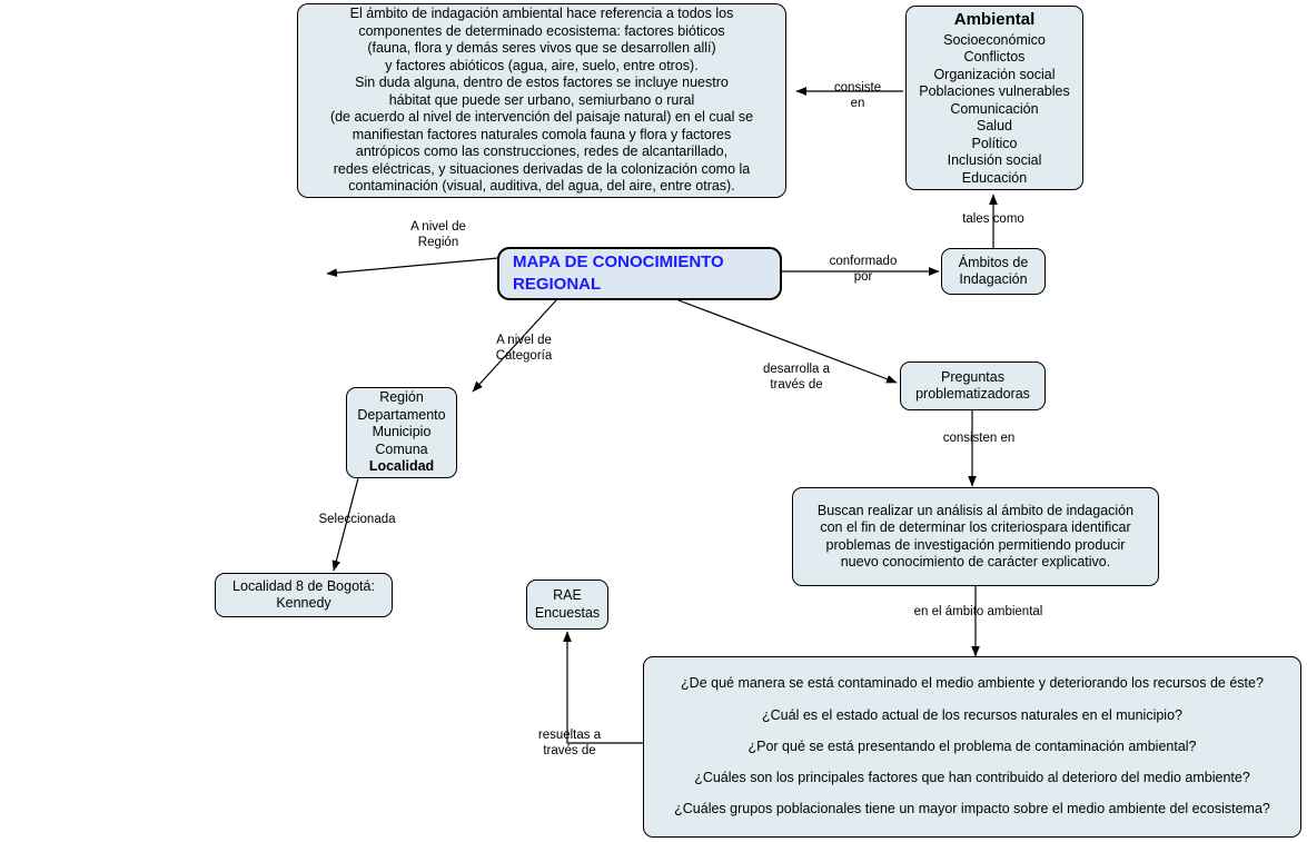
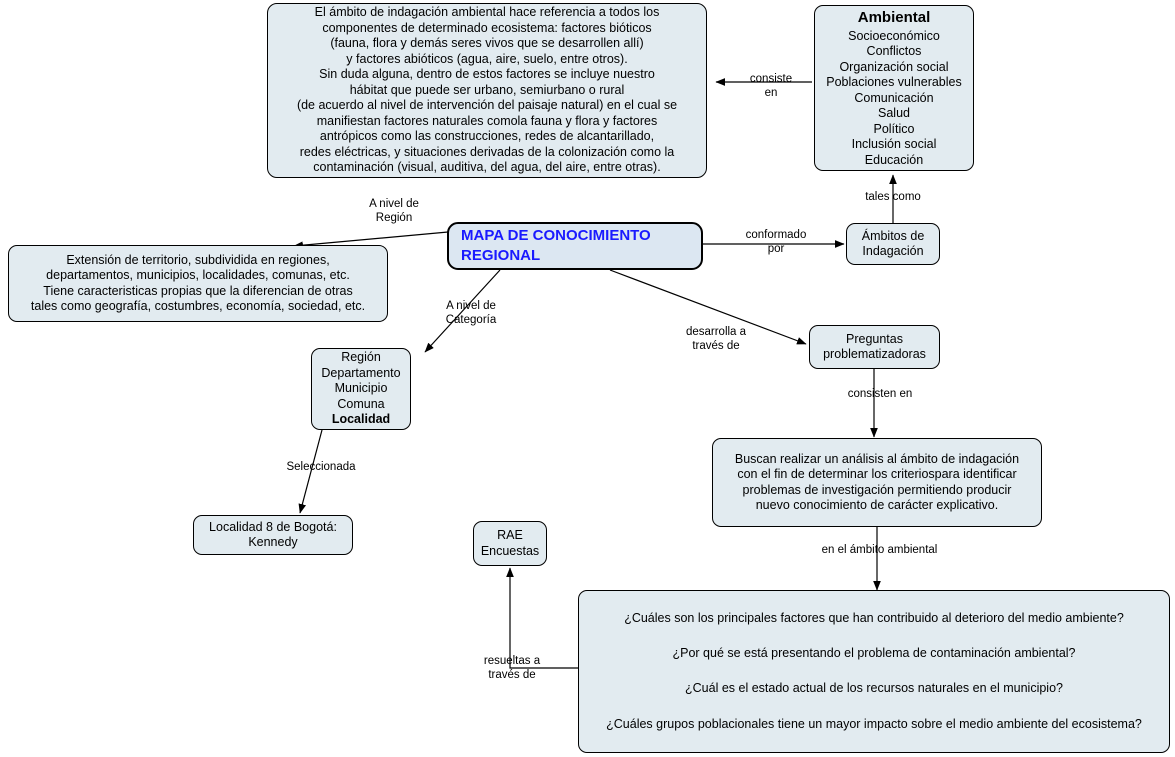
  El ámbito de indagación ambiental hace referencia a todos los
  componentes de determinado ecosistema: factores bióticos
  (fauna, flora y demás seres vivos que se desarrollen allí)
  y factores abióticos (agua, aire, suelo, entre otros).
  Sin duda alguna, dentro de estos factores se incluye nuestro
  hábitat que puede ser urbano, semiurbano o rural
  (de acuerdo al nivel de intervención del paisaje natural) en el cual se
  manifiestan factores naturales comola fauna y flora y factores
  antrópicos como las construcciones, redes de alcantarillado,
  redes eléctricas, y situaciones derivadas de la colonización como la
  contaminación (visual, auditiva, del agua, del aire, entre otras).
  Ambiental
  Socioeconómico
  Conflictos
  Organización social
  Poblaciones vulnerables
  Comunicación
  Salud
  Político
  Inclusión social
  Educación
  MAPA DE CONOCIMIENTO
  REGIONAL
  Ámbitos de
  Indagación
+ Extensión de territorio, subdividida en regiones,
+ departamentos, municipios, localidades, comunas, etc.
+ Tiene caracteristicas propias que la diferencian de otras
+ tales como geografía, costumbres, economía, sociedad, etc.
  Región
  Departamento
  Municipio
  Comuna
  Localidad
  Localidad 8 de Bogotá:
  Kennedy
  RAE
  Encuestas
  Preguntas
  problematizadoras
  Buscan realizar un análisis al ámbito de indagación
  con el fin de determinar los criteriospara identificar
  problemas de investigación permitiendo producir
  nuevo conocimiento de carácter explicativo.
- ¿De qué manera se está contaminado el medio ambiente y deteriorando los recursos de éste?
- ¿Cuál es el estado actual de los recursos naturales en el municipio?
+ ¿Cuáles son los principales factores que han contribuido al deterioro del medio ambiente?
  ¿Por qué se está presentando el problema de contaminación ambiental?
- ¿Cuáles son los principales factores que han contribuido al deterioro del medio ambiente?
+ ¿Cuál es el estado actual de los recursos naturales en el municipio?
  ¿Cuáles grupos poblacionales tiene un mayor impacto sobre el medio ambiente del ecosistema?
  consiste
  en
  tales como
  conformado
  por
  A nivel de
  Región
  A nivel de
  Categoría
  desarrolla a
  través de
  consisten en
  Seleccionada
  en el ámbito ambiental
  resueltas a
  través de
